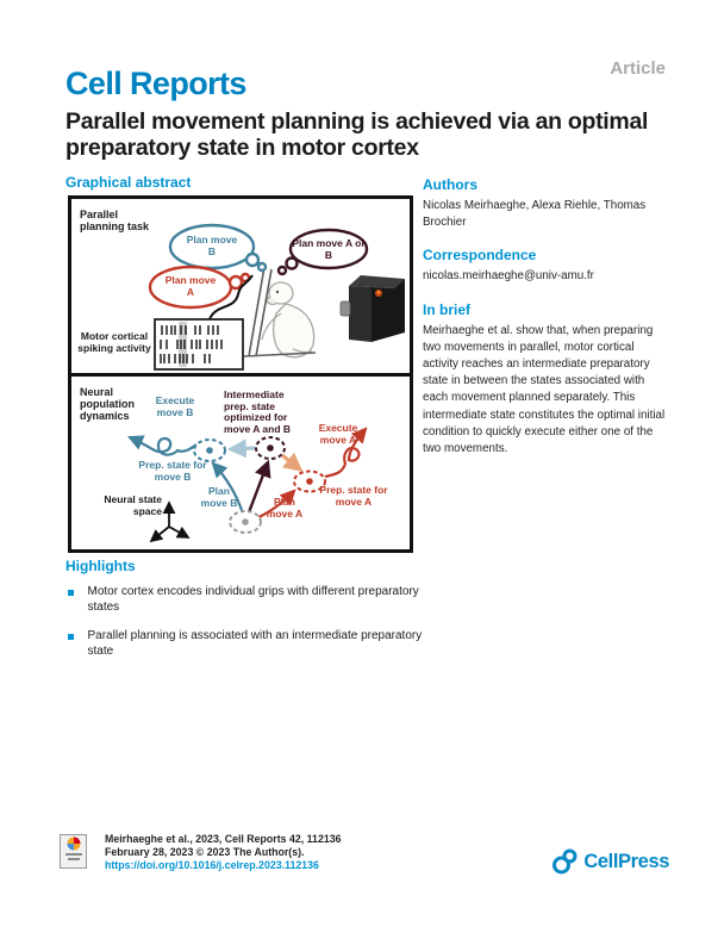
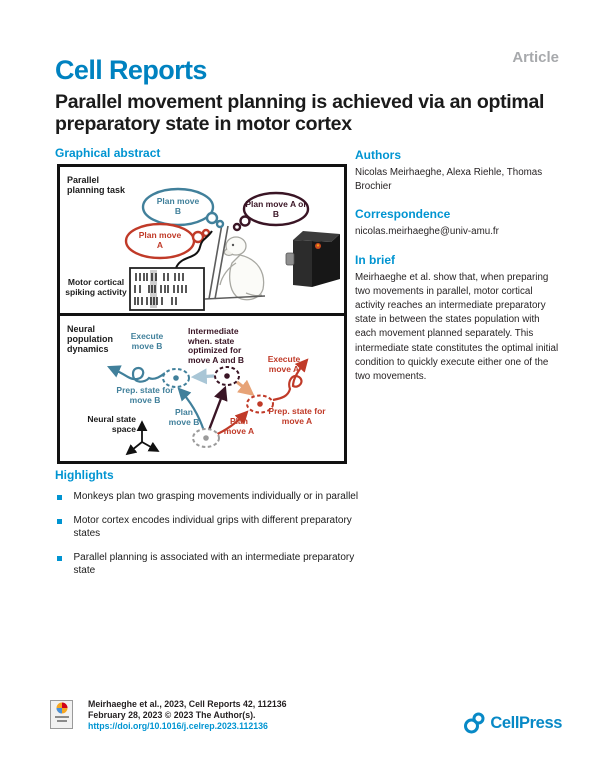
  Cell Reports
  Article
  Parallel movement planning is achieved via an optimal preparatory state in motor cortex
  Graphical abstract
  Parallel planning task
  Plan move B
  Plan move A or B
  Plan move A
  Motor cortical spiking activity
  Neural population dynamics
  Execute move B
- Intermediate prep. state optimized for move A and B
+ Intermediate when. state optimized for move A and B
  Execute move A
  Prep. state for move B
  Plan move B
  Plan move A
  Prep. state for move A
  Neural state space
  Authors
  Nicolas Meirhaeghe, Alexa Riehle, Thomas Brochier
  Correspondence
  nicolas.meirhaeghe@univ-amu.fr
  In brief
- Meirhaeghe et al. show that, when preparing two movements in parallel, motor cortical activity reaches an intermediate preparatory state in between the states associated with each movement planned separately. This intermediate state constitutes the optimal initial condition to quickly execute either one of the two movements.
+ Meirhaeghe et al. show that, when preparing two movements in parallel, motor cortical activity reaches an intermediate preparatory state in between the states population with each movement planned separately. This intermediate state constitutes the optimal initial condition to quickly execute either one of the two movements.
  Highlights
+ Monkeys plan two grasping movements individually or in parallel
  Motor cortex encodes individual grips with different preparatory states
  Parallel planning is associated with an intermediate preparatory state
  Meirhaeghe et al., 2023, Cell Reports 42, 112136
  February 28, 2023 © 2023 The Author(s).
  https://doi.org/10.1016/j.celrep.2023.112136
  CellPress
